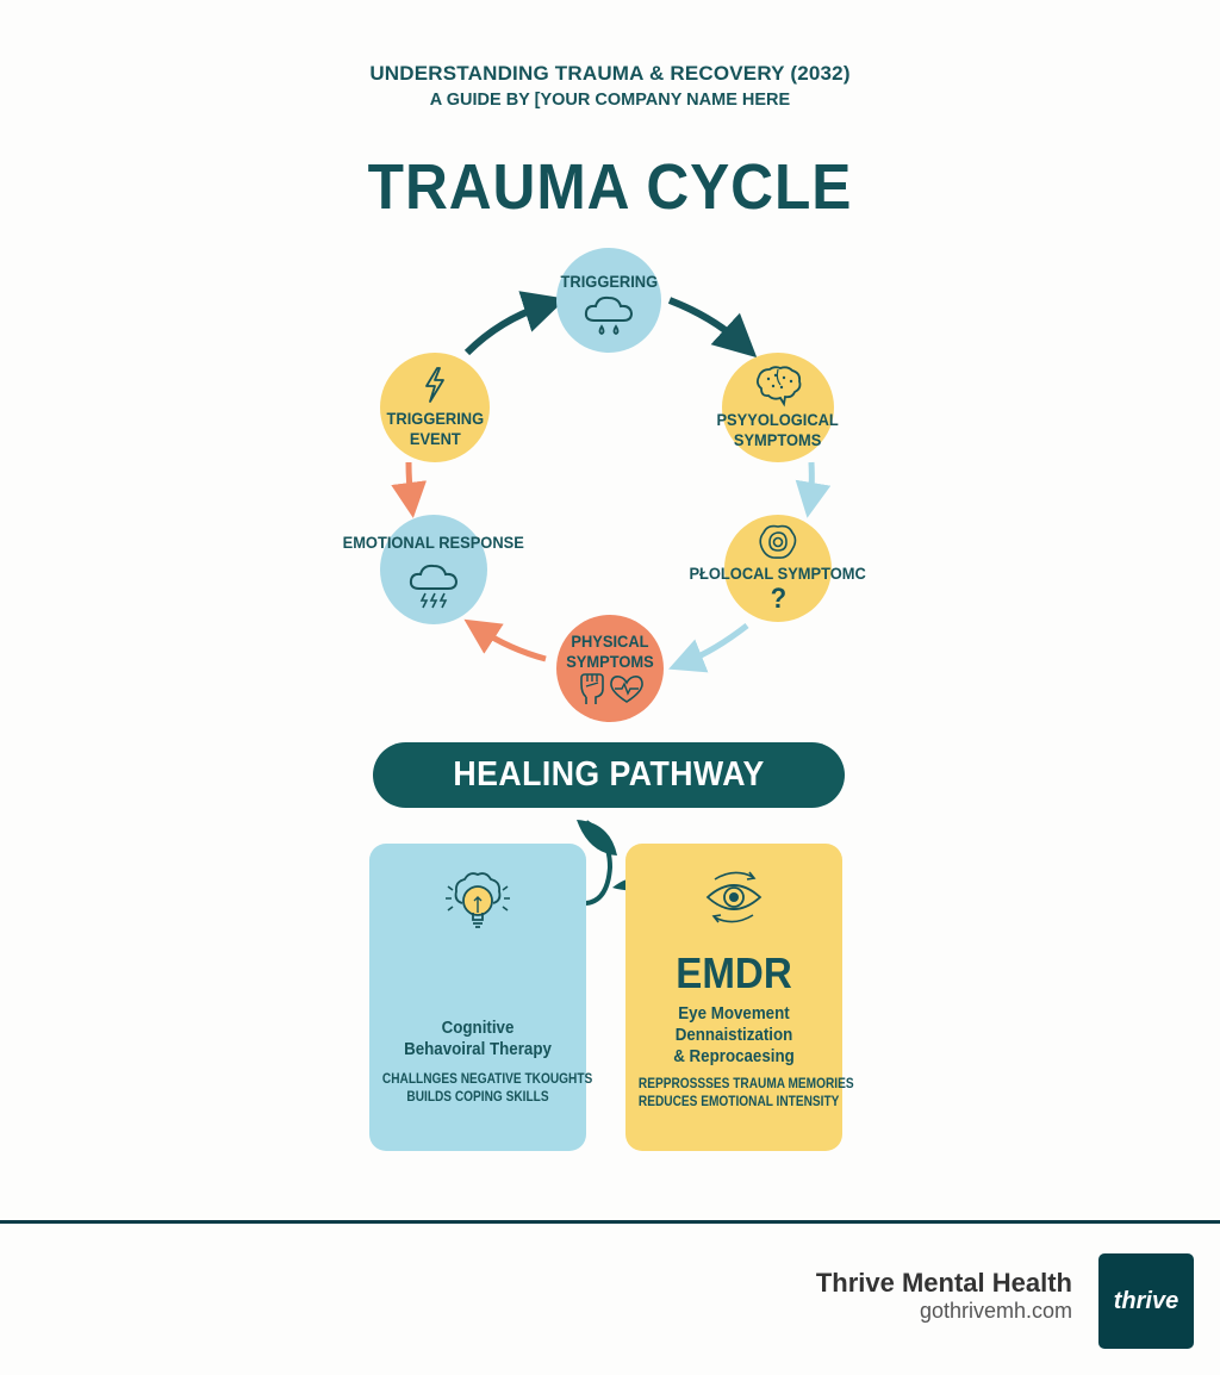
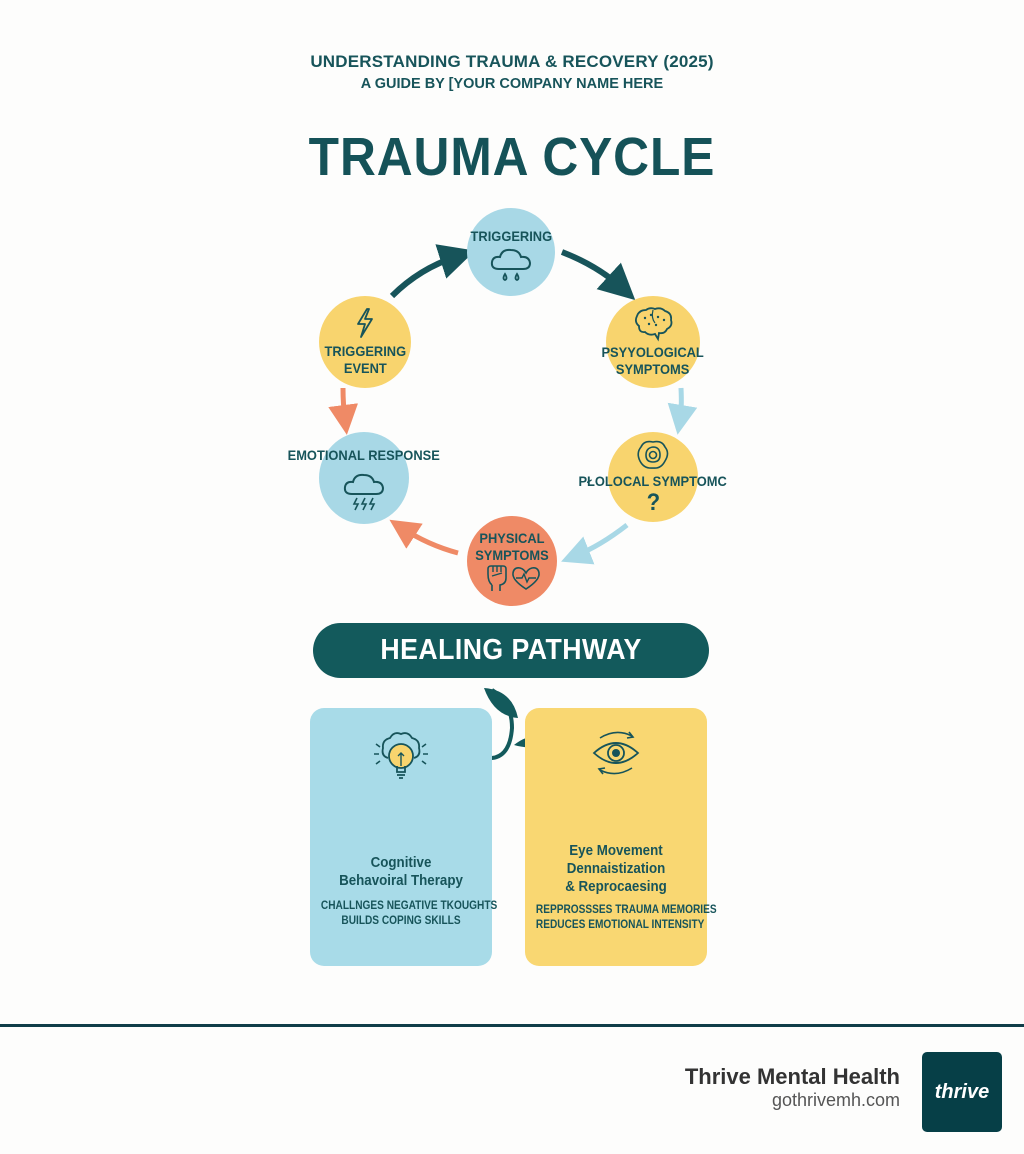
- UNDERSTANDING TRAUMA & RECOVERY (2032)
+ UNDERSTANDING TRAUMA & RECOVERY (2025)
  A GUIDE BY [YOUR COMPANY NAME HERE
  TRAUMA CYCLE
  TRIGGERING
  TRIGGERING
  EVENT
  PSYYOLOGICAL
  SYMPTOMS
  PŁOLOCAL SYMPTOMC
  ?
  PHYSICAL
  SYMPTOMS
  EMOTIONAL RESPONSE
  HEALING PATHWAY
  Cognitive
  Behavoiral Therapy
  CHALLNGES NEGATIVE TKOUGHTS
  BUILDS COPING SKILLS
- EMDR
  Eye Movement
  Dennaistization
  & Reprocaesing
  REPPROSSSES TRAUMA MEMORIES
  REDUCES EMOTIONAL INTENSITY
  Thrive Mental Health
  gothrivemh.com
  thrive
